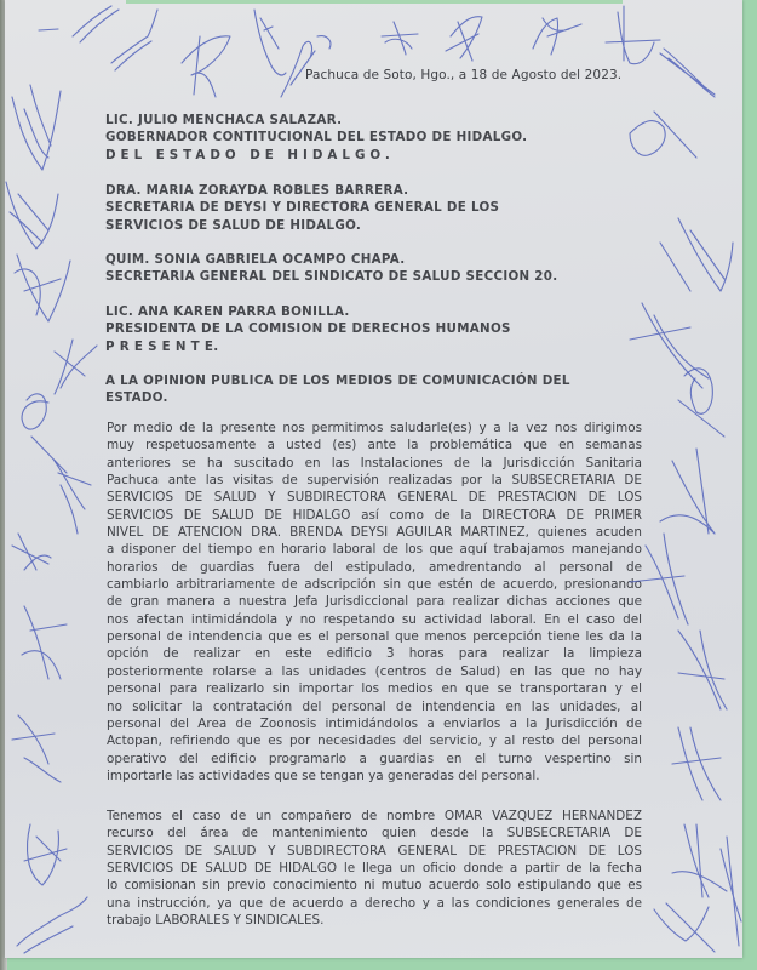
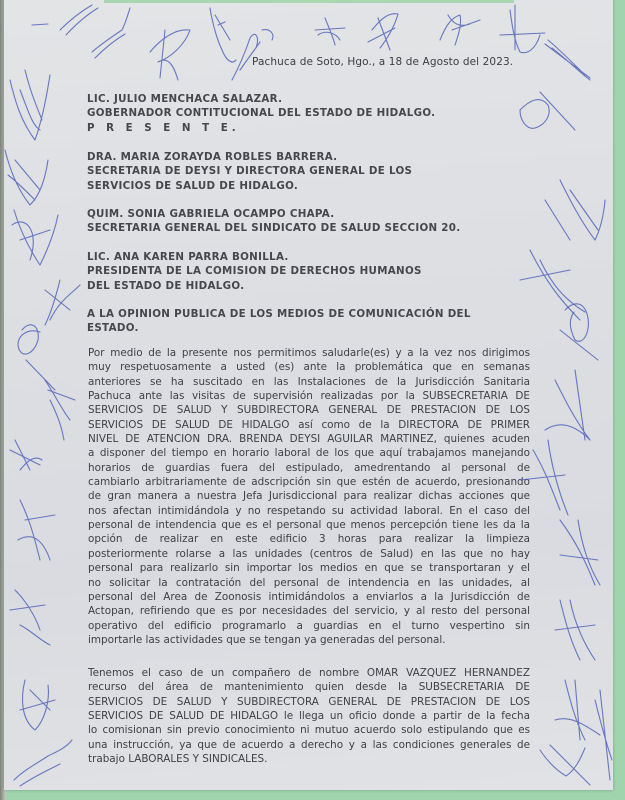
  Pachuca de Soto, Hgo., a 18 de Agosto del 2023.
  LIC. JULIO MENCHACA SALAZAR.
  GOBERNADOR CONTITUCIONAL DEL ESTADO DE HIDALGO.
- DEL ESTADO DE HIDALGO.
+ P R E S E N T E.
  DRA. MARIA ZORAYDA ROBLES BARRERA.
  SECRETARIA DE DEYSI Y DIRECTORA GENERAL DE LOS
  SERVICIOS DE SALUD DE HIDALGO.
  QUIM. SONIA GABRIELA OCAMPO CHAPA.
  SECRETARIA GENERAL DEL SINDICATO DE SALUD SECCION 20.
  LIC. ANA KAREN PARRA BONILLA.
  PRESIDENTA DE LA COMISION DE DERECHOS HUMANOS
- P R E S E N T E.
+ DEL ESTADO DE HIDALGO.
  A LA OPINION PUBLICA DE LOS MEDIOS DE COMUNICACIÓN DEL
  ESTADO.
  Por medio de la presente nos permitimos saludarle(es) y a la vez nos dirigimos
  muy respetuosamente a usted (es) ante la problemática que en semanas
  anteriores se ha suscitado en las Instalaciones de la Jurisdicción Sanitaria
  Pachuca ante las visitas de supervisión realizadas por la SUBSECRETARIA DE
  SERVICIOS DE SALUD Y SUBDIRECTORA GENERAL DE PRESTACION DE LOS
  SERVICIOS DE SALUD DE HIDALGO así como de la DIRECTORA DE PRIMER
  NIVEL DE ATENCION DRA. BRENDA DEYSI AGUILAR MARTINEZ, quienes acuden
  a disponer del tiempo en horario laboral de los que aquí trabajamos manejando
  horarios de guardias fuera del estipulado, amedrentando al personal de
  cambiarlo arbitrariamente de adscripción sin que estén de acuerdo, presionando
  de gran manera a nuestra Jefa Jurisdiccional para realizar dichas acciones que
  nos afectan intimidándola y no respetando su actividad laboral. En el caso del
  personal de intendencia que es el personal que menos percepción tiene les da la
  opción de realizar en este edificio 3 horas para realizar la limpieza
  posteriormente rolarse a las unidades (centros de Salud) en las que no hay
  personal para realizarlo sin importar los medios en que se transportaran y el
  no solicitar la contratación del personal de intendencia en las unidades, al
  personal del Area de Zoonosis intimidándolos a enviarlos a la Jurisdicción de
  Actopan, refiriendo que es por necesidades del servicio, y al resto del personal
  operativo del edificio programarlo a guardias en el turno vespertino sin
  importarle las actividades que se tengan ya generadas del personal.
  Tenemos el caso de un compañero de nombre OMAR VAZQUEZ HERNANDEZ
  recurso del área de mantenimiento quien desde la SUBSECRETARIA DE
  SERVICIOS DE SALUD Y SUBDIRECTORA GENERAL DE PRESTACION DE LOS
  SERVICIOS DE SALUD DE HIDALGO le llega un oficio donde a partir de la fecha
  lo comisionan sin previo conocimiento ni mutuo acuerdo solo estipulando que es
  una instrucción, ya que de acuerdo a derecho y a las condiciones generales de
  trabajo LABORALES Y SINDICALES.
